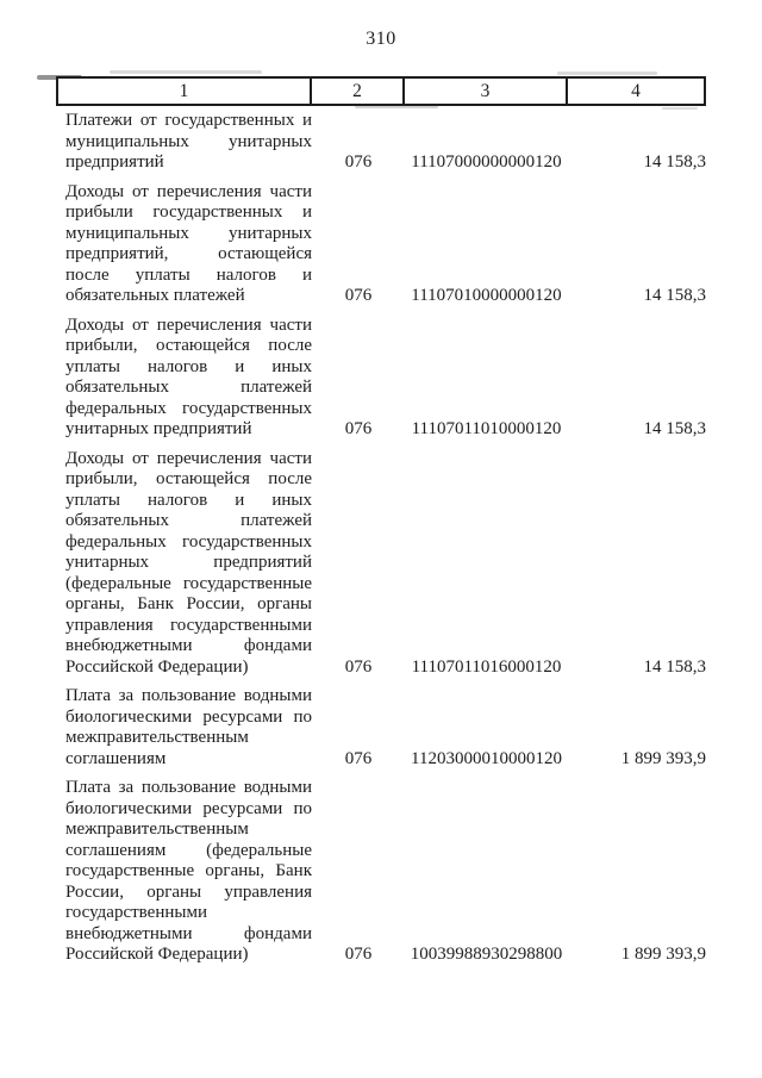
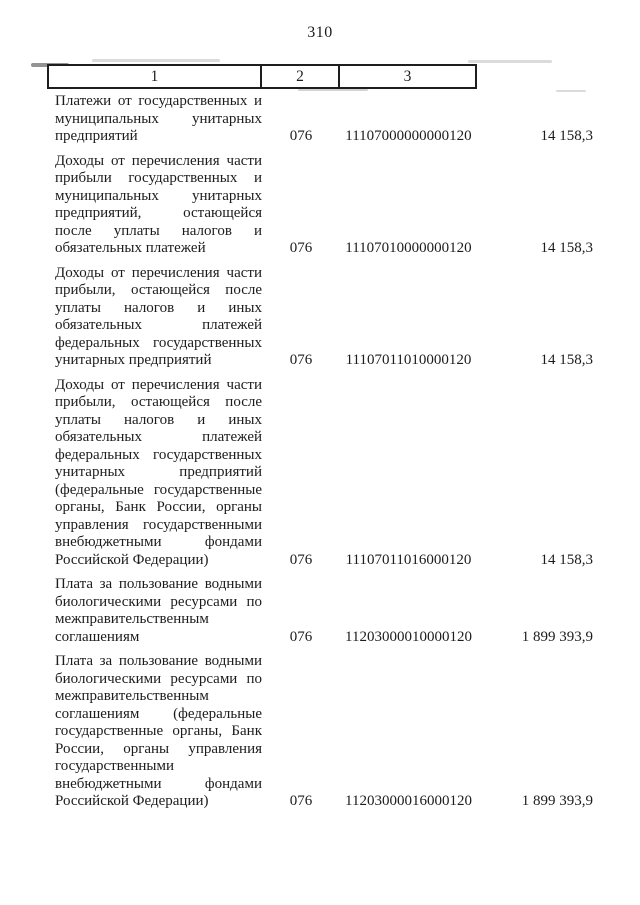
  310
  1
  2
  3
- 4
  Платежи от государственных и муниципальных унитарных предприятий
  076
  11107000000000120
  14 158,3
  Доходы от перечисления части прибыли государственных и муниципальных унитарных предприятий, остающейся после уплаты налогов и обязательных платежей
  076
  11107010000000120
  14 158,3
  Доходы от перечисления части прибыли, остающейся после уплаты налогов и иных обязательных платежей федеральных государственных унитарных предприятий
  076
  11107011010000120
  14 158,3
  Доходы от перечисления части прибыли, остающейся после уплаты налогов и иных обязательных платежей федеральных государственных унитарных предприятий (федеральные государственные органы, Банк России, органы управления государственными внебюджетными фондами Российской Федерации)
  076
  11107011016000120
  14 158,3
  Плата за пользование водными биологическими ресурсами по межправительственным соглашениям
  076
  11203000010000120
  1 899 393,9
  Плата за пользование водными биологическими ресурсами по межправительственным соглашениям (федеральные государственные органы, Банк России, органы управления государственными внебюджетными фондами Российской Федерации)
  076
- 10039988930298800
+ 11203000016000120
  1 899 393,9
